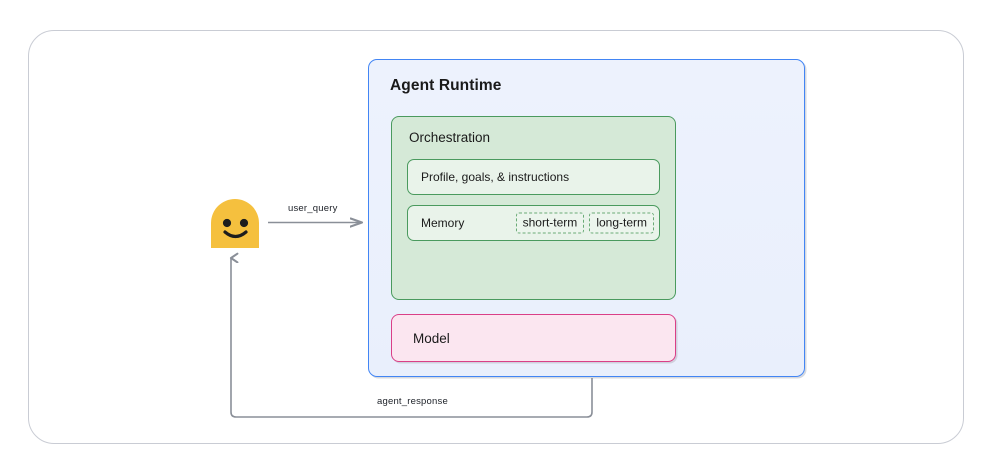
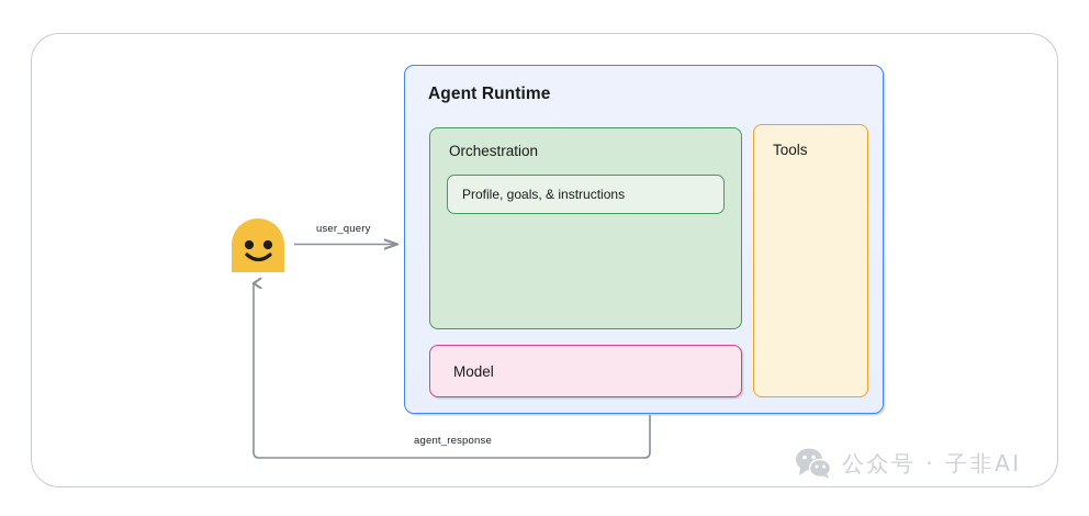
  user_query
  agent_response
  Agent Runtime
  Orchestration
  Profile, goals, & instructions
- Memory
- short-term
- long-term
  Model
+ Tools
+ 公众号 · 子非AI
